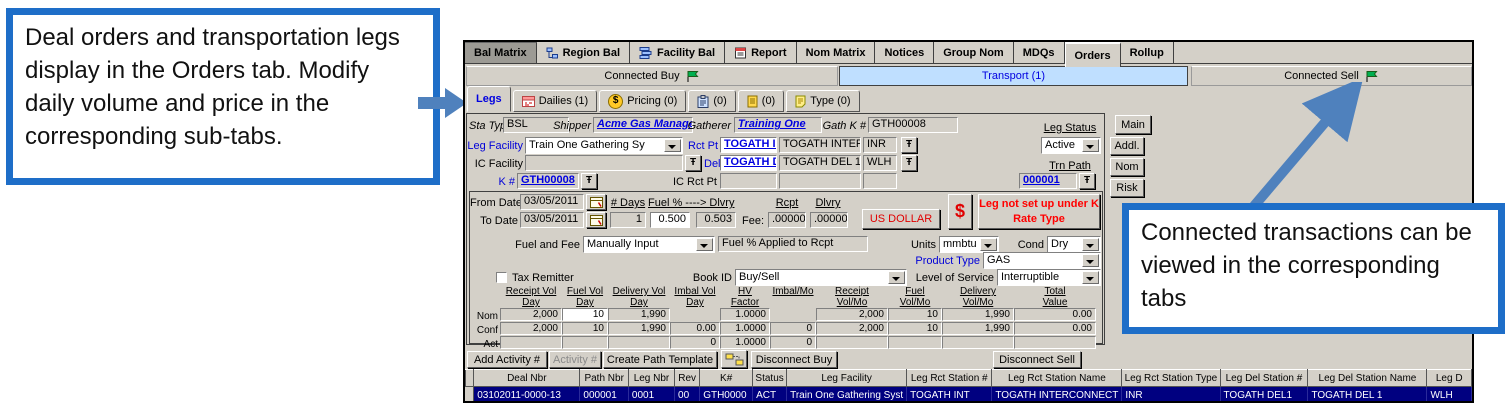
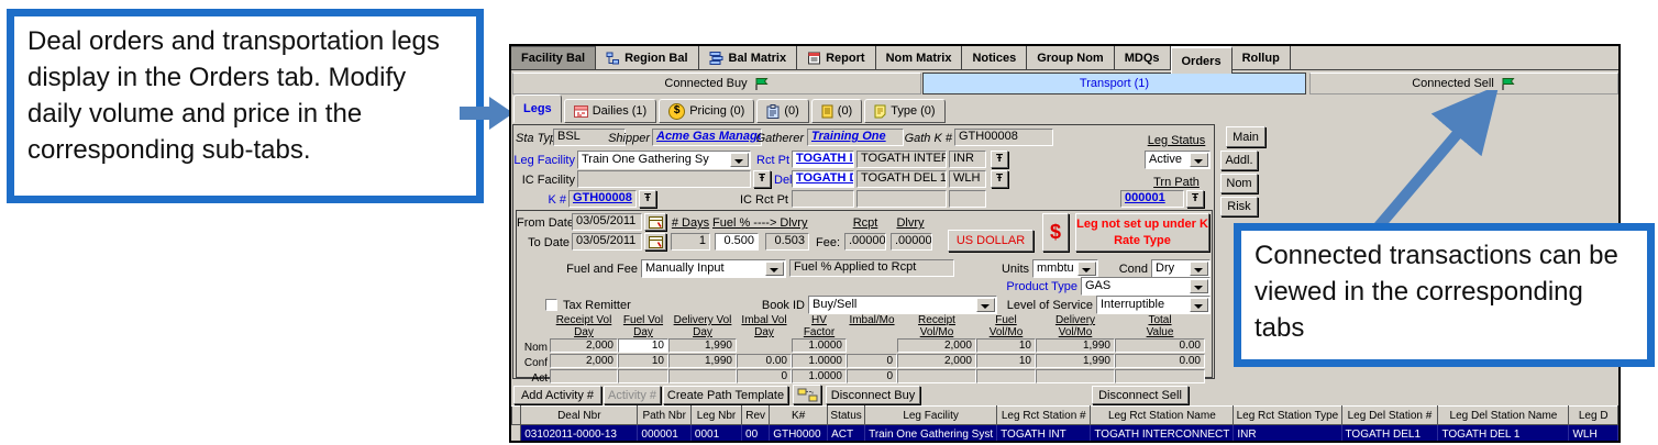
  Deal orders and transportation legs display in the Orders tab. Modify daily volume and price in the corresponding sub-tabs.
- Bal Matrix
+ Facility Bal
  Region Bal
- Facility Bal
+ Bal Matrix
  Report
  Nom Matrix
  Notices
  Group Nom
  MDQs
  Orders
  Rollup
  Connected Buy
  Transport (1)
  Connected Sell
  Legs
  Dailies (1)
  $
  Pricing (0)
  (0)
  (0)
  Type (0)
  Main
  Addl.
  Nom
  Risk
  Sta Ty
  BSL
  Shipper
  Acme Gas Manage
  Gatherer
  Training One
  Gath K #
  GTH00008
  Leg Status
  Leg Facility
  Train One Gathering Sy
  Rct Pt
  TOGATH I
  INR
  Ŧ
  Active
  IC Facility
  Ŧ
  TOGATH DEL 1
  WLH
  Ŧ
  Trn Path
  K #
  GTH00008
  Ŧ
  IC Rct Pt
  000001
  Ŧ
  From Date
  03/05/2011
  # Days
  Fuel % ----> Dlvry
  Rcpt
  Dlvry
  To Date
  03/05/2011
  1
  0.500
  0.503
  Fee:
  .00000
  .00000
  US DOLLAR
  $
  Leg not set up under K Rate Type
  Fuel and Fee
  Manually Input
  Fuel % Applied to Rcpt
  Units
  mmbtu
  Cond
  Dry
  Product Type
  GAS
  Tax Remitter
  Book ID
  Buy/Sell
  Level of Service
  Interruptible
  Receipt Vol
  Day
  Fuel Vol
  Day
  Delivery Vol
  Day
  Imbal Vol
  Day
  HV
  Factor
  Imbal/Mo
  Receipt
  Vol/Mo
  Fuel
  Vol/Mo
  Delivery
  Vol/Mo
  Total
  Value
  Nom
  2,000
  10
  1,990
  1.0000
  2,000
  10
  1,990
  0.00
  Conf
  2,000
  10
  1,990
  0.00
  1.0000
  0
  2,000
  10
  1,990
  0.00
  Act
  0
  1.0000
  0
  Add Activity #
  Activity #
  Create Path Template
  Disconnect Buy
  Disconnect Sell
  	Deal Nbr	Path Nbr	Leg Nbr	Rev	K#	Status	Leg Facility	Leg Rct Station #	Leg Rct Station Name	Leg Rct Station Type	Leg Del Station #	Leg Del Station Name	Leg D
  	03102011-0000-13	000001	0001	00	GTH0000	ACT	Train One Gathering Syst	TOGATH INT	TOGATH INTERCONNECT	INR	TOGATH DEL1	TOGATH DEL 1	WLH
  Connected transactions can be viewed in the corresponding tabs
